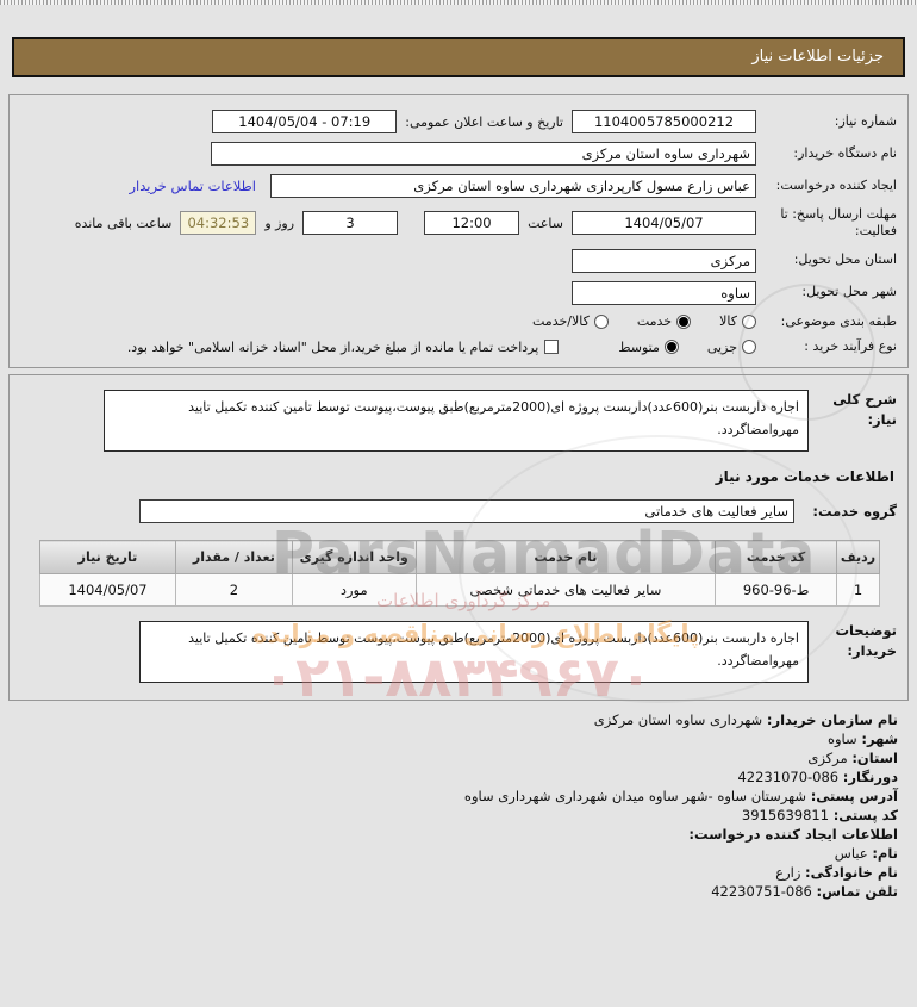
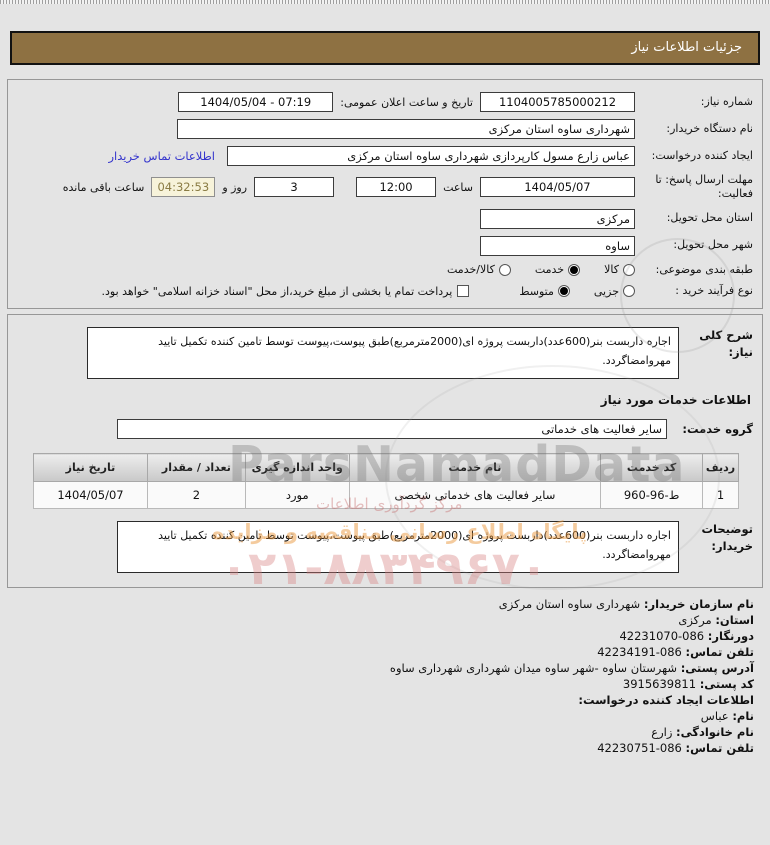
  جزئیات اطلاعات نیاز
  شماره نیاز:
  1104005785000212
  تاریخ و ساعت اعلان عمومی:
  1404/05/04 - 07:19
  نام دستگاه خریدار:
  شهرداری ساوه استان مرکزی
  ایجاد کننده درخواست:
  عباس زارع مسول کارپردازی شهرداری ساوه استان مرکزی
  اطلاعات تماس خریدار
  مهلت ارسال پاسخ: تا فعالیت:
  1404/05/07
  ساعت
  12:00
  3
  روز و
  04:32:53
  ساعت باقی مانده
  استان محل تحویل:
  مرکزی
  شهر محل تحویل:
  ساوه
  طبقه بندی موضوعی:
  کالا
  خدمت
  کالا/خدمت
  نوع فرآیند خرید :
  جزیی
  متوسط
- پرداخت تمام یا مانده از مبلغ خرید،از محل "اسناد خزانه اسلامی" خواهد بود.
+ پرداخت تمام یا بخشی از مبلغ خرید،از محل "اسناد خزانه اسلامی" خواهد بود.
  شرح کلی نیاز:
  اجاره داربست بنر(600عدد)داربست پروژه ای(2000مترمربع)طبق پیوست،پیوست توسط تامین کننده تکمیل تایید مهروامضاگردد.
  اطلاعات خدمات مورد نیاز
  گروه خدمت:
  سایر فعالیت های خدماتی
  ردیف	کد خدمت	نام خدمت	واحد اندازه گیری	تعداد / مقدار	تاریخ نیاز
  1	960-96-ط	سایر فعالیت های خدماتی شخصی	مورد	2	1404/05/07
  توضیحات خریدار:
  اجاره داربست بنر(600عدد)داربست پروژه ای(2000مترمربع)طبق پیوست،پیوست توسط تامین کننده تکمیل تایید مهروامضاگردد.
  نام سازمان خریدار: شهرداری ساوه استان مرکزی
- شهر: ساوه
  استان: مرکزی
  دورنگار: 42231070-086
+ تلفن تماس: 42234191-086
  آدرس پستی: شهرستان ساوه -شهر ساوه میدان شهرداری شهرداری ساوه
  کد پستی: 3915639811
  اطلاعات ایجاد کننده درخواست:
  نام: عباس
  نام خانوادگی: زارع
  تلفن تماس: 42230751-086
  ParsNamadData
  مرکز گردآوری اطلاعات
  پایگاه اطلاع رسانی مناقصه و مزایده
  ۰۲۱-۸۸۳۴۹۶۷۰
